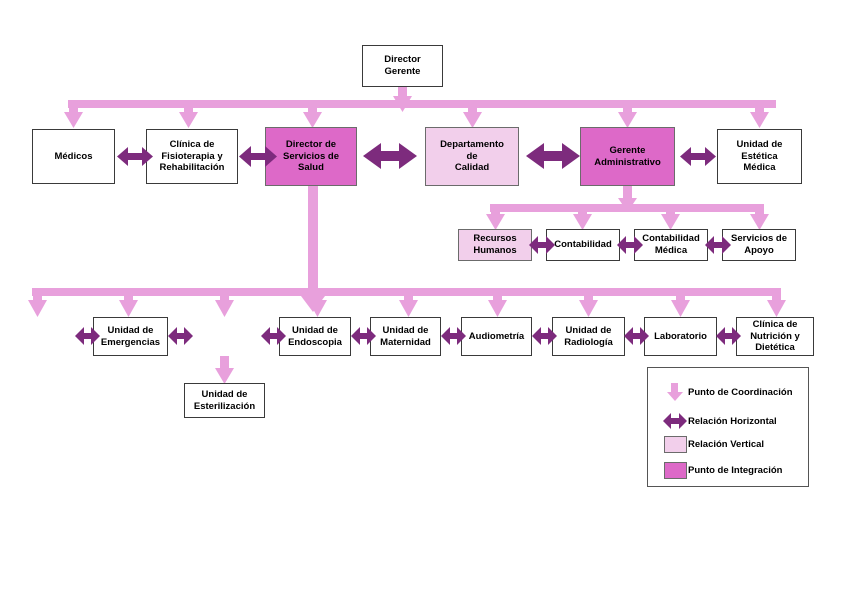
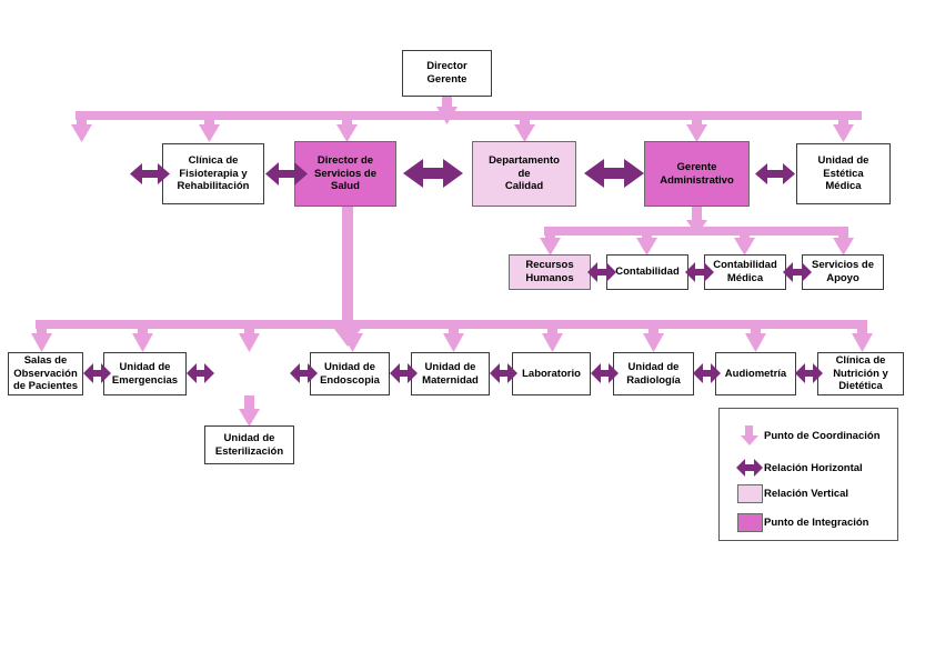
  Director
  Gerente
- Médicos
  Clínica de
  Fisioterapia y
  Rehabilitación
  Director de
  Servicios de
  Salud
  Departamento
  de
  Calidad
  Gerente
  Administrativo
  Unidad de
  Estética
  Médica
  Recursos
  Humanos
  Contabilidad
  Contabilidad
  Médica
  Servicios de
  Apoyo
+ Salas de
+ Observación
+ de Pacientes
  Unidad de
  Emergencias
  Unidad de
  Endoscopia
  Unidad de
  Maternidad
- Audiometría
+ Laboratorio
  Unidad de
  Radiología
- Laboratorio
+ Audiometría
  Clínica de
  Nutrición y
  Dietética
  Unidad de
  Esterilización
  Punto de Coordinación
  Relación Horizontal
  Relación Vertical
  Punto de Integración
